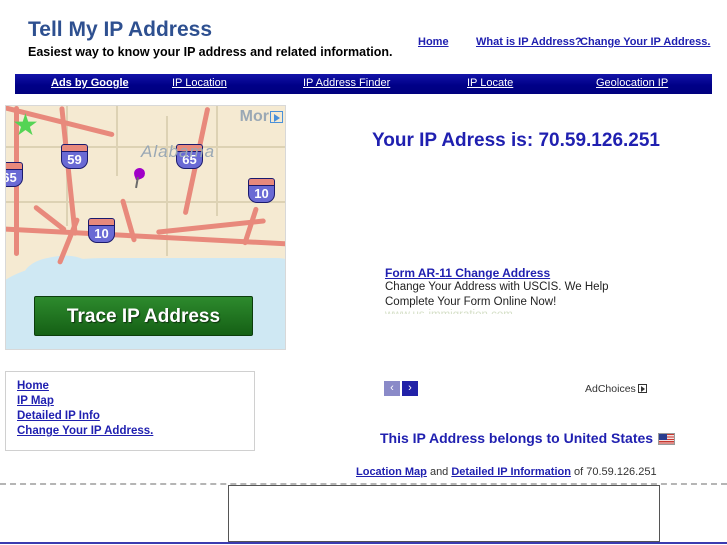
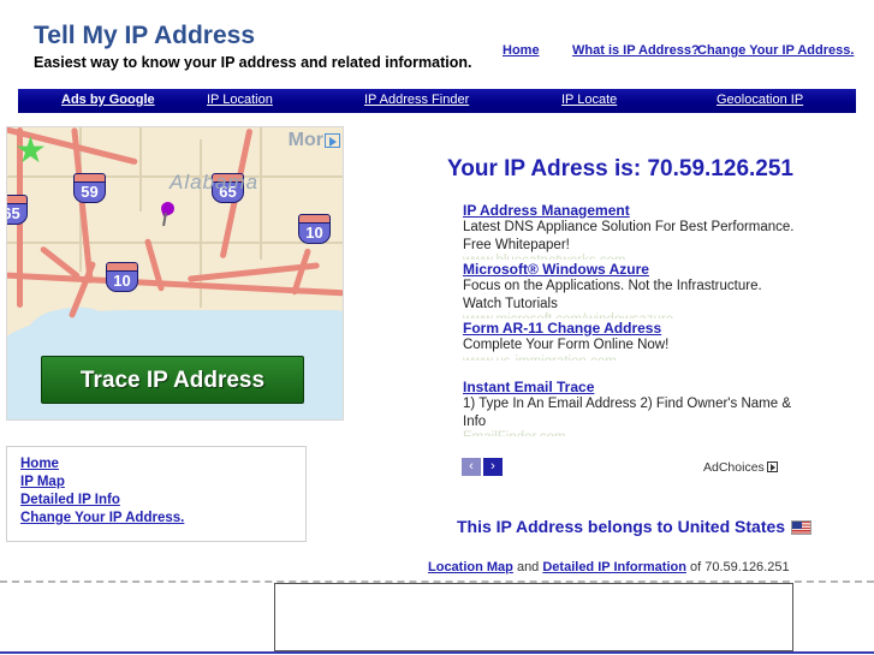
  Tell My IP Address
  Easiest way to know your IP address and related information.
  Home
  What is IP Address?
  Change Your IP Address.
  Ads by Google
  IP Location
  IP Address Finder
  IP Locate
  Geolocation IP
  65
  59
  65
  10
  10
  ★
  Alabama
  Mor
  Trace IP Address
  Home
  IP Map
  Detailed IP Info
  Change Your IP Address.
  Your IP Adress is: 70.59.126.251
+ IP Address Management
+ Latest DNS Appliance Solution For Best Performance.
+ Free Whitepaper!
+ Microsoft® Windows Azure
+ Focus on the Applications. Not the Infrastructure.
+ Watch Tutorials
  Form AR-11 Change Address
- Change Your Address with USCIS. We Help
  Complete Your Form Online Now!
+ Instant Email Trace
+ 1) Type In An Email Address 2) Find Owner's Name &
+ Info
  ‹
  ›
  AdChoices
  This IP Address belongs to United States
  Location Map and Detailed IP Information of 70.59.126.251
